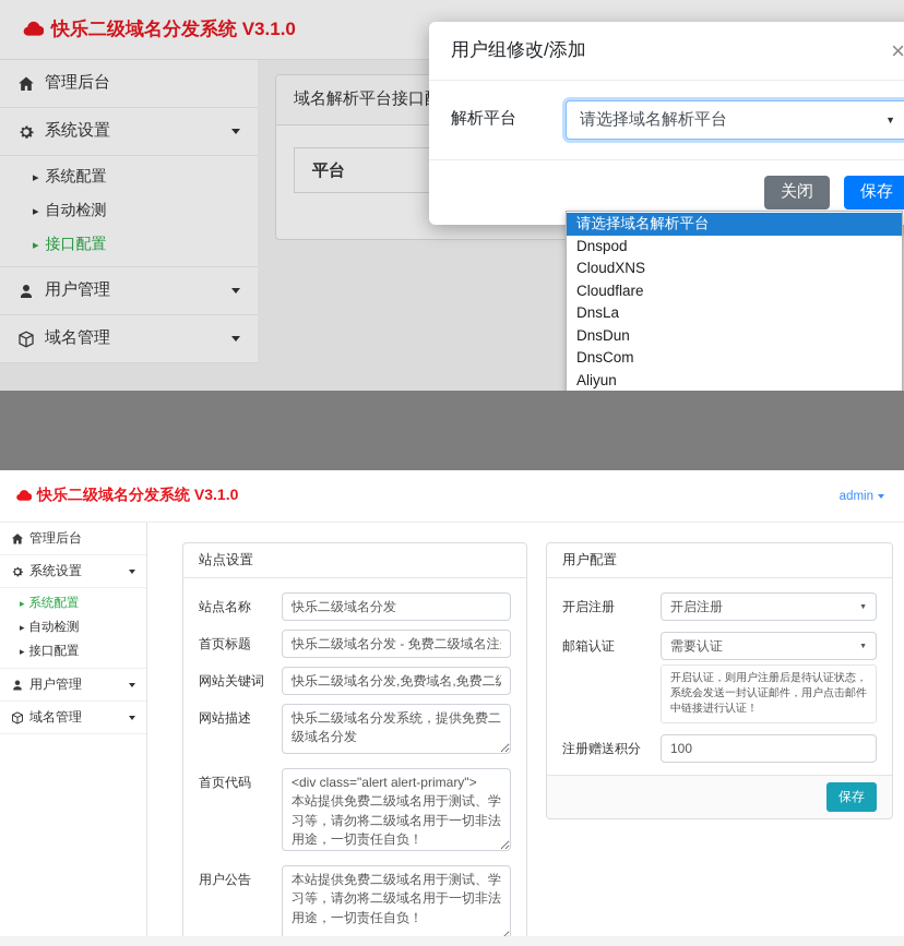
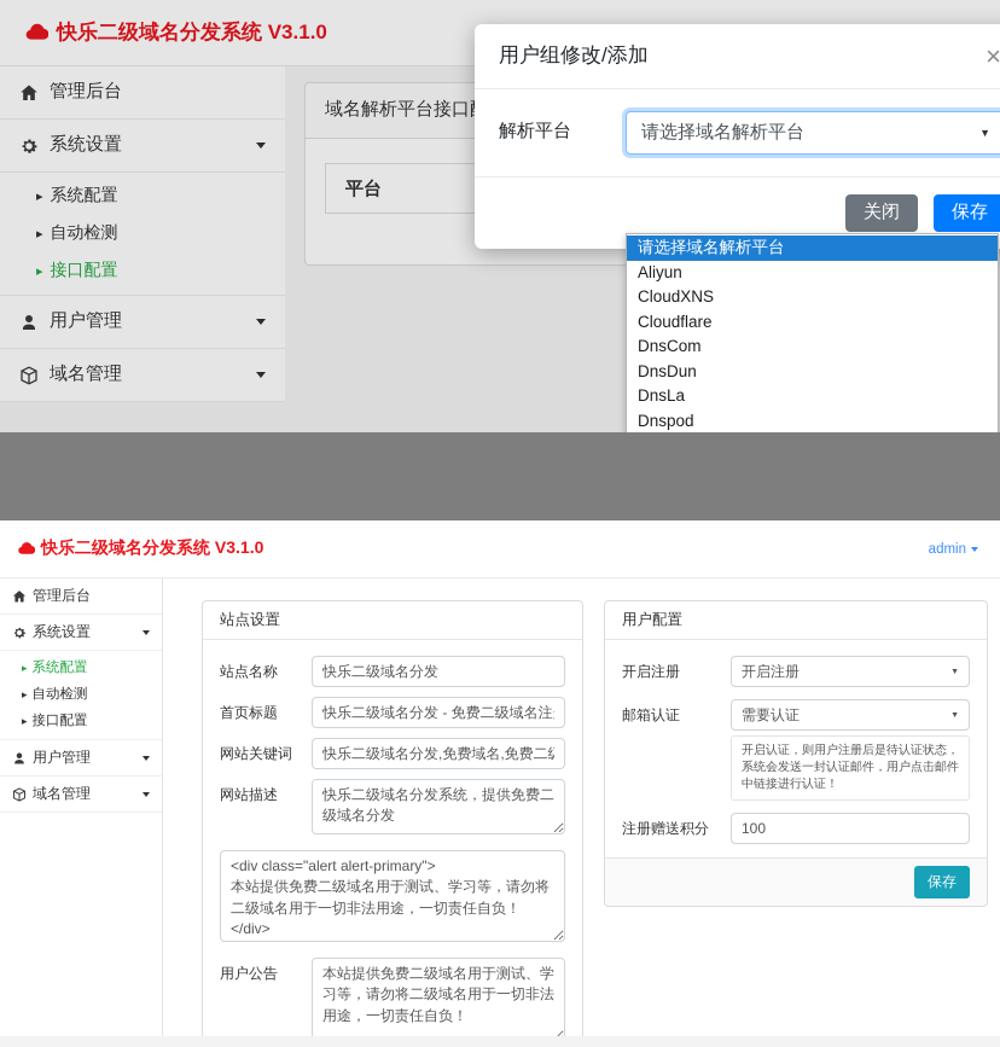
  快乐二级域名分发系统 V3.1.0
  管理后台
  系统设置
  ▸
  系统配置
  ▸
  自动检测
  ▸
  接口配置
  用户管理
  域名管理
  域名解析平台接口
  平台
  用户组修改/添加
  ×
  解析平台
  请选择域名解析平台
  ▼
  关闭
  保存
  请选择域名解析平台
- Dnspod
+ Aliyun
  CloudXNS
  Cloudflare
- DnsLa
+ DnsCom
  DnsDun
- DnsCom
+ DnsLa
- Aliyun
+ Dnspod
  快乐二级域名分发系统 V3.1.0
  admin
  管理后台
  系统设置
  ▸
  系统配置
  ▸
  自动检测
  ▸
  接口配置
  用户管理
  域名管理
  站点设置
  站点名称
  快乐二级域名分发
  首页标题
  快乐二级域名分发 - 免费二级域名注
  网站关键词
  快乐二级域名分发,免费域名,免费二
  网站描述
- 首页代码
  <div class="alert alert-primary">
  用户公告
  用户配置
  开启注册
  开启注册
  邮箱认证
  需要认证
  开启认证，则用户注册后是待认证状态，系统会发送一封认证邮件，用户点击邮件中链接进行认证！
  注册赠送积分
  100
  保存
